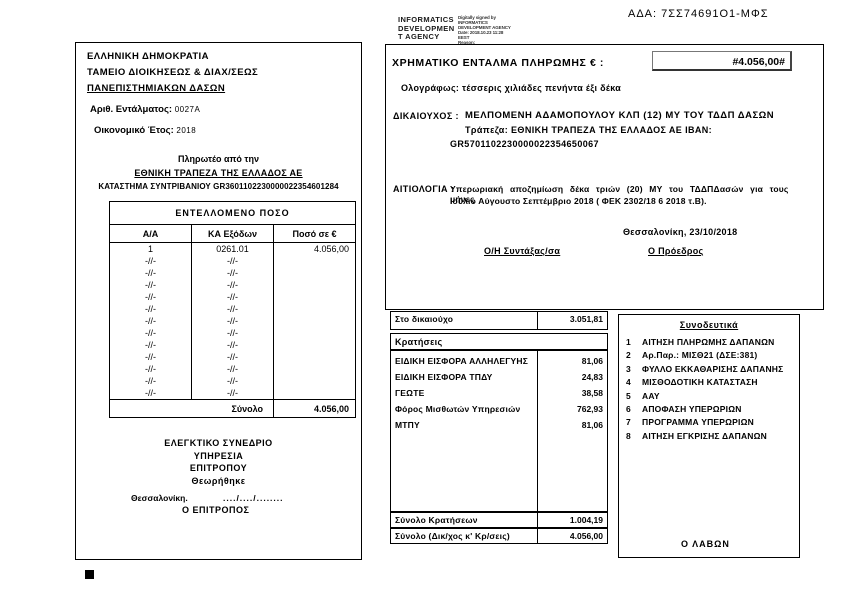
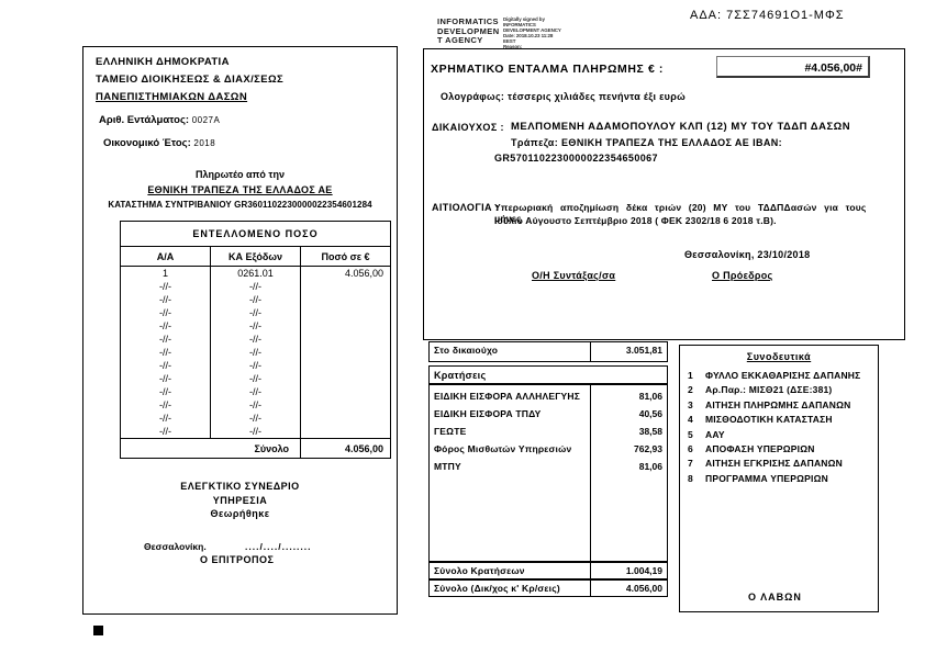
  ΑΔΑ: 7ΣΣ74691Ο1-ΜΦΣ
  INFORMATICS
  DEVELOPMEN
  T AGENCY
  ΕΛΛΗΝΙΚΗ ΔΗΜΟΚΡΑΤΙΑ
  ΤΑΜΕΙΟ ΔΙΟΙΚΗΣΕΩΣ & ΔΙΑΧ/ΣΕΩΣ
  ΠΑΝΕΠΙΣΤΗΜΙΑΚΩΝ ΔΑΣΩΝ
  Αριθ. Εντάλματος: 0027Α
  Οικονομικό Έτος: 2018
  Πληρωτέο από την
  ΕΘΝΙΚΗ ΤΡΑΠΕΖΑ ΤΗΣ ΕΛΛΑΔΟΣ ΑΕ
  ΚΑΤΑΣΤΗΜΑ ΣΥΝΤΡΙΒΑΝΙΟΥ GR3601102230000022354601284
  ΕΝΤΕΛΛΟΜΕΝΟ ΠΟΣΟ
  Α/Α	ΚΑ Εξόδων	Ποσό σε €
  1	0261.01	4.056,00
  -//-	-//-
  -//-	-//-
  -//-	-//-
  -//-	-//-
  -//-	-//-
  -//-	-//-
  -//-	-//-
  -//-	-//-
  -//-	-//-
  -//-	-//-
  -//-	-//-
  -//-	-//-
  Σύνολο	4.056,00
  ΕΛΕΓΚΤΙΚΟ ΣΥΝΕΔΡΙΟ
  ΥΠΗΡΕΣΙΑ
- ΕΠΙΤΡΟΠΟΥ
  Θεωρήθηκε
  Θεσσαλονίκη.
  ..../..../........
  Ο ΕΠΙΤΡΟΠΟΣ
  ΧΡΗΜΑΤΙΚΟ ΕΝΤΑΛΜΑ ΠΛΗΡΩΜΗΣ € :
  #4.056,00#
- Ολογράφως: τέσσερις χιλιάδες πενήντα έξι δέκα
+ Ολογράφως: τέσσερις χιλιάδες πενήντα έξι ευρώ
  ΔΙΚΑΙΟΥΧΟΣ :
  ΜΕΛΠΟΜΕΝΗ ΑΔΑΜΟΠΟΥΛΟΥ ΚΛΠ (12) ΜΥ ΤΟΥ ΤΔΔΠ ΔΑΣΩΝ
  Τράπεζα: ΕΘΝΙΚΗ ΤΡΑΠΕΖΑ ΤΗΣ ΕΛΛΑΔΟΣ ΑΕ ΙΒΑΝ:
  GR5701102230000022354650067
  ΑΙΤΙΟΛΟΓΙΑ :
  Υπερωριακή αποζημίωση δέκα τριών (20) ΜΥ του ΤΔΔΠΔασών για τους μήνες
  Ιούλιο Αύγουστο Σεπτέμβριο 2018 ( ΦΕΚ 2302/18 6 2018 τ.Β).
  Θεσσαλονίκη, 23/10/2018
  Ο/Η Συντάξας/σα
  Ο Πρόεδρος
  Στο δικαιούχο
  3.051,81
  Κρατήσεις
  ΕΙΔΙΚΗ ΕΙΣΦΟΡΑ ΑΛΛΗΛΕΓΥΗΣ
  81,06
  ΕΙΔΙΚΗ ΕΙΣΦΟΡΑ ΤΠΔΥ
- 24,83
+ 40,56
  ΓΕΩΤΕ
  38,58
  Φόρος Μισθωτών Υπηρεσιών
  762,93
  ΜΤΠΥ
  81,06
  Σύνολο Κρατήσεων
  1.004,19
  Σύνολο (Δικ/χος κ' Κρ/σεις)
  4.056,00
  Συνοδευτικά
  1
- ΑΙΤΗΣΗ ΠΛΗΡΩΜΗΣ ΔΑΠΑΝΩΝ
+ ΦΥΛΛΟ ΕΚΚΑΘΑΡΙΣΗΣ ΔΑΠΑΝΗΣ
  2
  Αρ.Παρ.: ΜΙΣΘ21 (ΔΣΕ:381)
  3
- ΦΥΛΛΟ ΕΚΚΑΘΑΡΙΣΗΣ ΔΑΠΑΝΗΣ
+ ΑΙΤΗΣΗ ΠΛΗΡΩΜΗΣ ΔΑΠΑΝΩΝ
  4
  ΜΙΣΘΟΔΟΤΙΚΗ ΚΑΤΑΣΤΑΣΗ
  5
  ΑΑΥ
  6
  ΑΠΟΦΑΣΗ ΥΠΕΡΩΡΙΩΝ
  7
- ΠΡΟΓΡΑΜΜΑ ΥΠΕΡΩΡΙΩΝ
+ ΑΙΤΗΣΗ ΕΓΚΡΙΣΗΣ ΔΑΠΑΝΩΝ
  8
- ΑΙΤΗΣΗ ΕΓΚΡΙΣΗΣ ΔΑΠΑΝΩΝ
+ ΠΡΟΓΡΑΜΜΑ ΥΠΕΡΩΡΙΩΝ
  Ο ΛΑΒΩΝ
